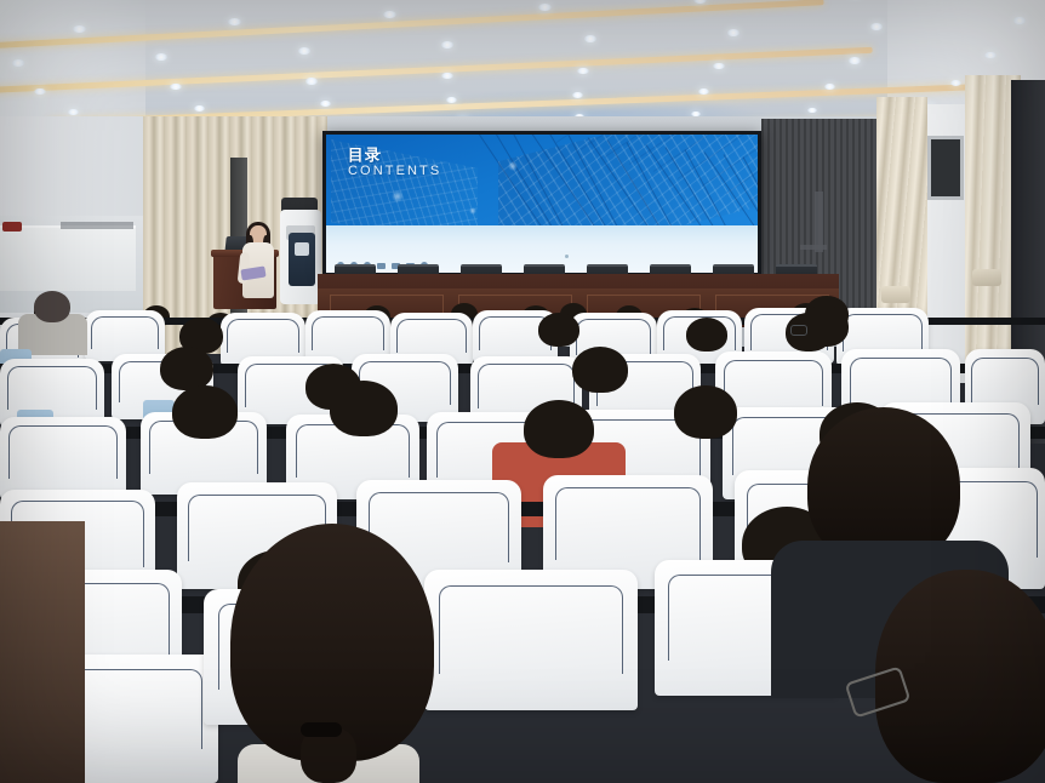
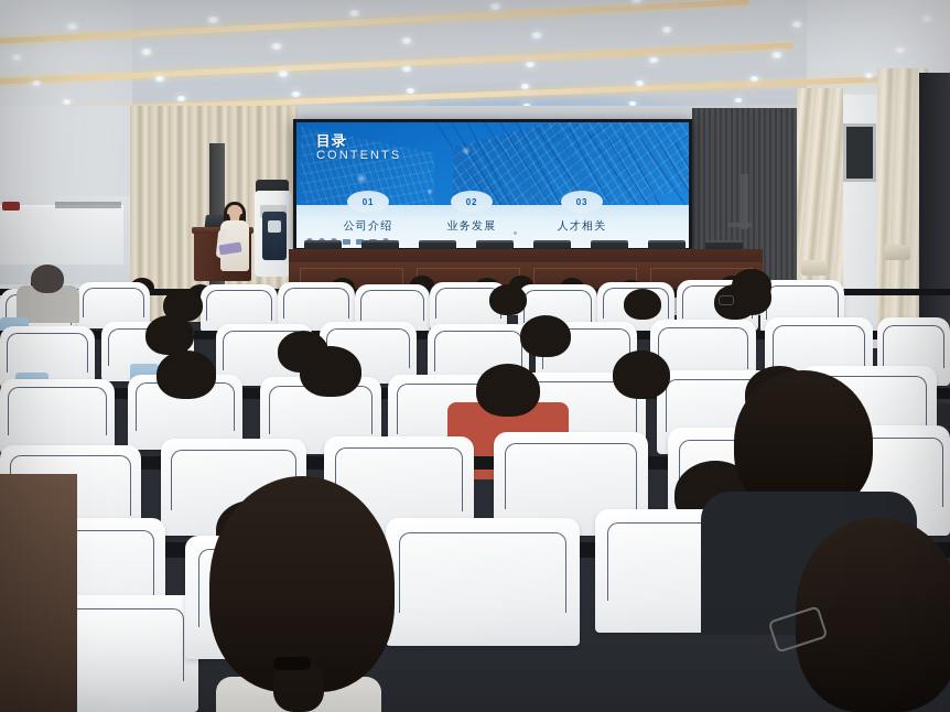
  目录
  CONTENTS
+ 01
+ 公司介绍
+ 02
+ 业务发展
+ 03
+ 人才相关
